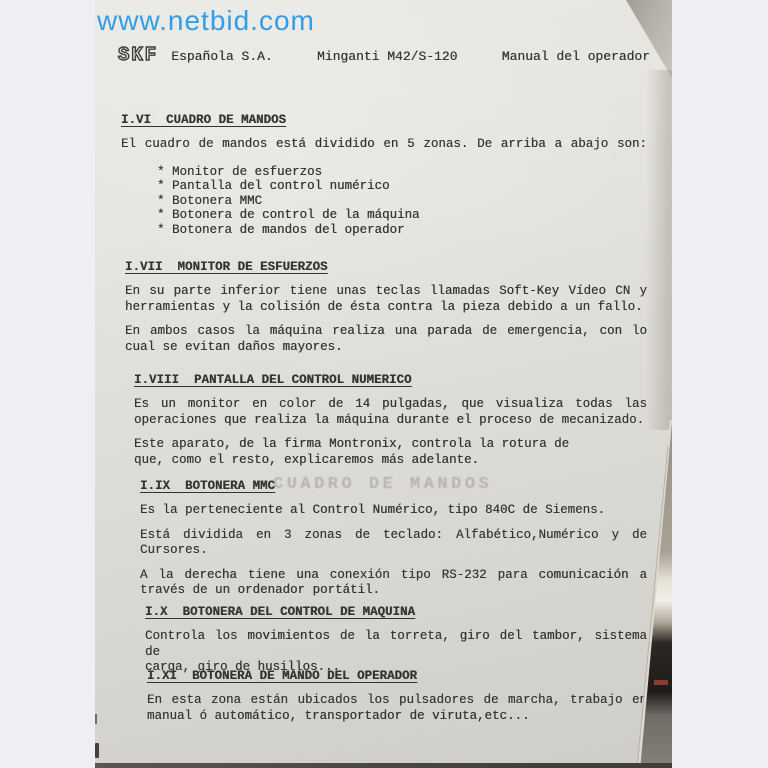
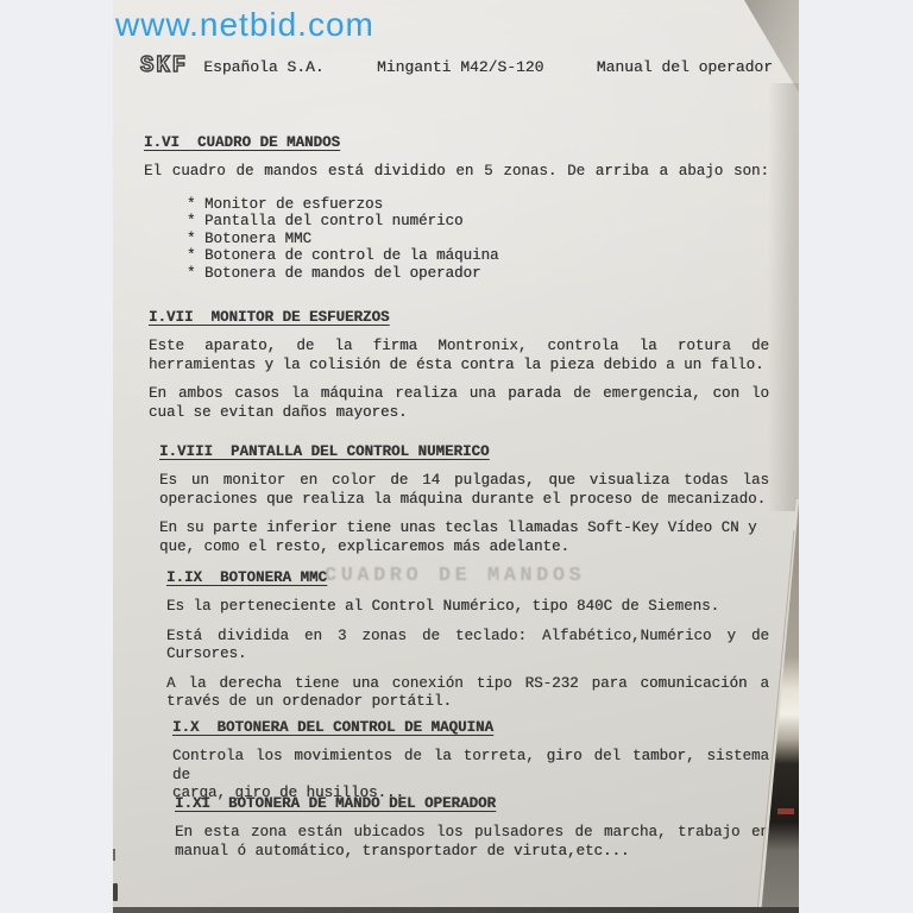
  www.netbid.com
  SKF
  Española S.A.
  Minganti M42/S-120
  Manual del operador
  I.VI CUADRO DE MANDOS
  El cuadro de mandos está dividido en 5 zonas. De arriba a abajo son:
  * Monitor de esfuerzos
  * Pantalla del control numérico
  * Botonera MMC
  * Botonera de control de la máquina
  * Botonera de mandos del operador
  I.VII MONITOR DE ESFUERZOS
- En su parte inferior tiene unas teclas llamadas Soft-Key Vídeo CN y
+ Este aparato, de la firma Montronix, controla la rotura de
  herramientas y la colisión de ésta contra la pieza debido a un fallo.
  En ambos casos la máquina realiza una parada de emergencia, con lo
  cual se evitan daños mayores.
  I.VIII PANTALLA DEL CONTROL NUMERICO
  Es un monitor en color de 14 pulgadas, que visualiza todas las
  operaciones que realiza la máquina durante el proceso de mecanizado.
- Este aparato, de la firma Montronix, controla la rotura de
+ En su parte inferior tiene unas teclas llamadas Soft-Key Vídeo CN y
  que, como el resto, explicaremos más adelante.
  I.IX BOTONERA MMC
  Es la perteneciente al Control Numérico, tipo 840C de Siemens.
  Está dividida en 3 zonas de teclado: Alfabético,Numérico y de
  Cursores.
  A la derecha tiene una conexión tipo RS-232 para comunicación a
  través de un ordenador portátil.
  I.X BOTONERA DEL CONTROL DE MAQUINA
  Controla los movimientos de la torreta, giro del tambor, sistema de
  carga, giro de husillos...
  I.XI BOTONERA DE MANDO DEL OPERADOR
  En esta zona están ubicados los pulsadores de marcha, trabajo e
  manual ó automático, transportador de viruta,etc...
  CUADRO DE MANDOS
